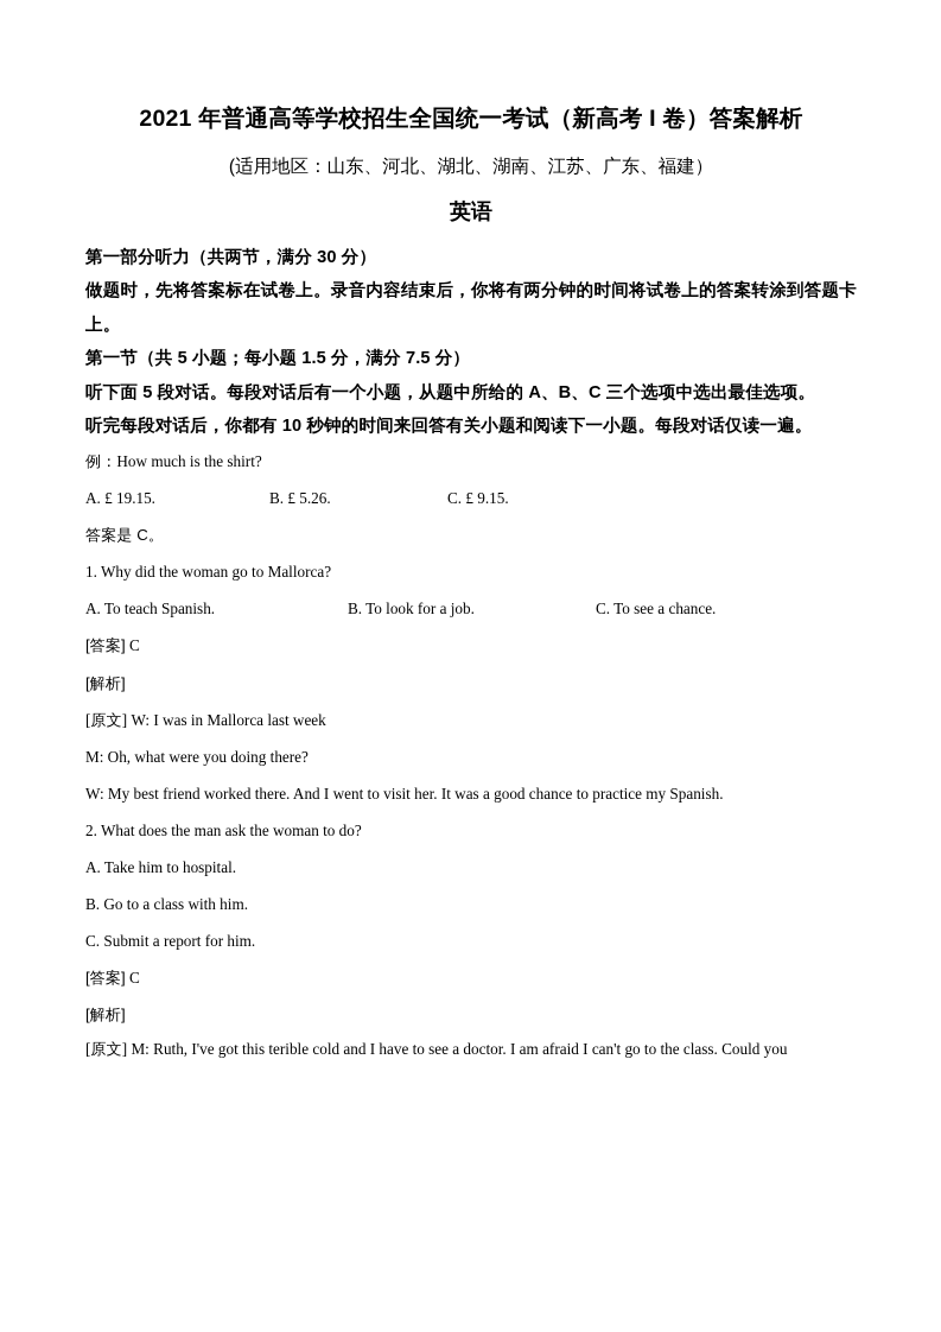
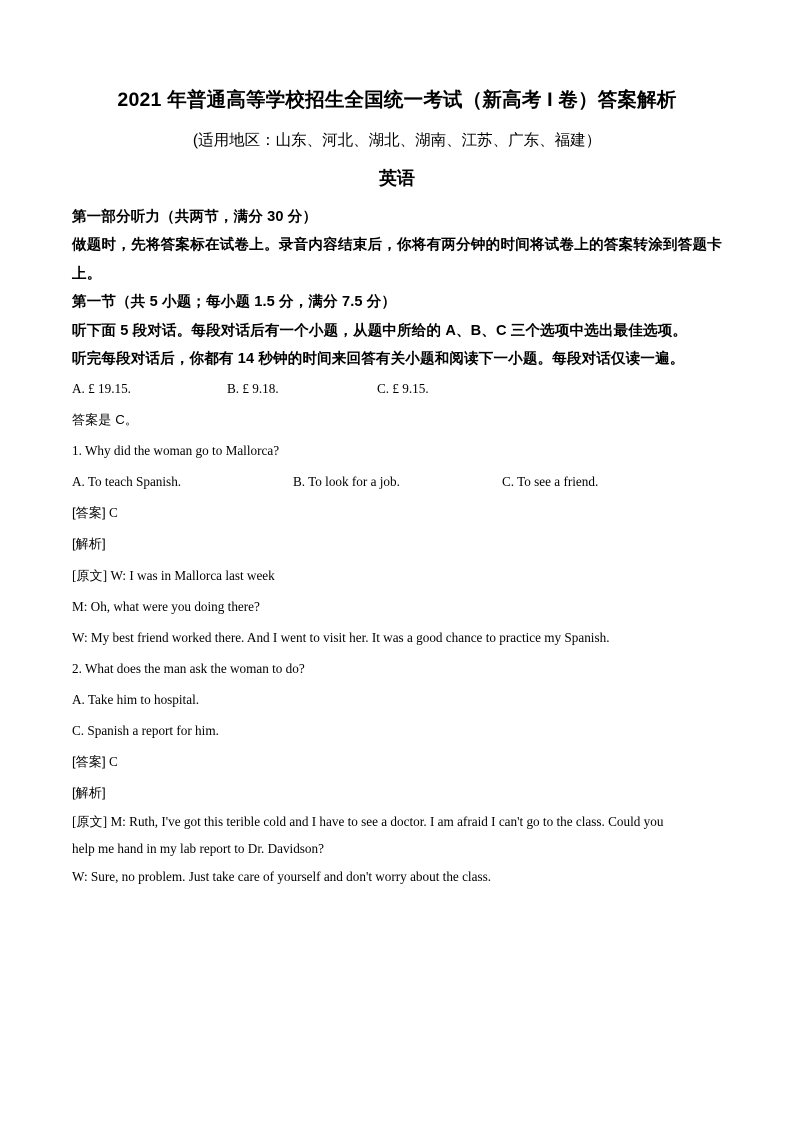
  2021 年普通高等学校招生全国统一考试（新高考 I 卷）答案解析
  (适用地区：山东、河北、湖北、湖南、江苏、广东、福建）
  英语
  第一部分听力（共两节，满分 30 分）
  做题时，先将答案标在试卷上。录音内容结束后，你将有两分钟的时间将试卷上的答案转涂到答题卡上。
  第一节（共 5 小题；每小题 1.5 分，满分 7.5 分）
  听下面 5 段对话。每段对话后有一个小题，从题中所给的 A、B、C 三个选项中选出最佳选项。
- 听完每段对话后，你都有 10 秒钟的时间来回答有关小题和阅读下一小题。每段对话仅读一遍。
+ 听完每段对话后，你都有 14 秒钟的时间来回答有关小题和阅读下一小题。每段对话仅读一遍。
- 例：How much is the shirt?
- A. £ 19.15. B. £ 5.26. C. £ 9.15.
+ A. £ 19.15. B. £ 9.18. C. £ 9.15.
  答案是 C。
  1. Why did the woman go to Mallorca?
- A. To teach Spanish. B. To look for a job. C. To see a chance.
+ A. To teach Spanish. B. To look for a job. C. To see a friend.
  [答案] C
  [解析]
  [原文] W: I was in Mallorca last week
  M: Oh, what were you doing there?
  W: My best friend worked there. And I went to visit her. It was a good chance to practice my Spanish.
  2. What does the man ask the woman to do?
  A. Take him to hospital.
- B. Go to a class with him.
- C. Submit a report for him.
+ C. Spanish a report for him.
  [答案] C
  [解析]
  [原文] M: Ruth, I've got this terible cold and I have to see a doctor. I am afraid I can't go to the class. Could you
+ help me hand in my lab report to Dr. Davidson?
+ W: Sure, no problem. Just take care of yourself and don't worry about the class.
